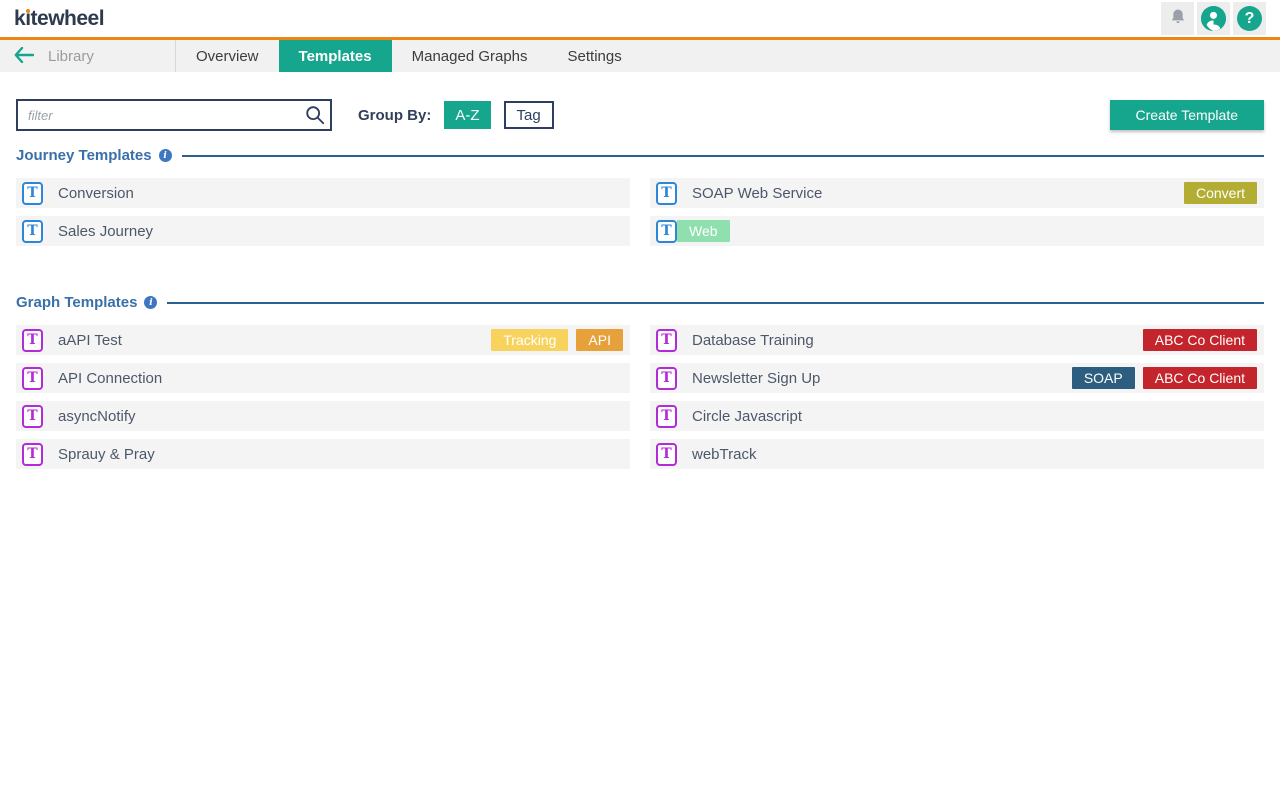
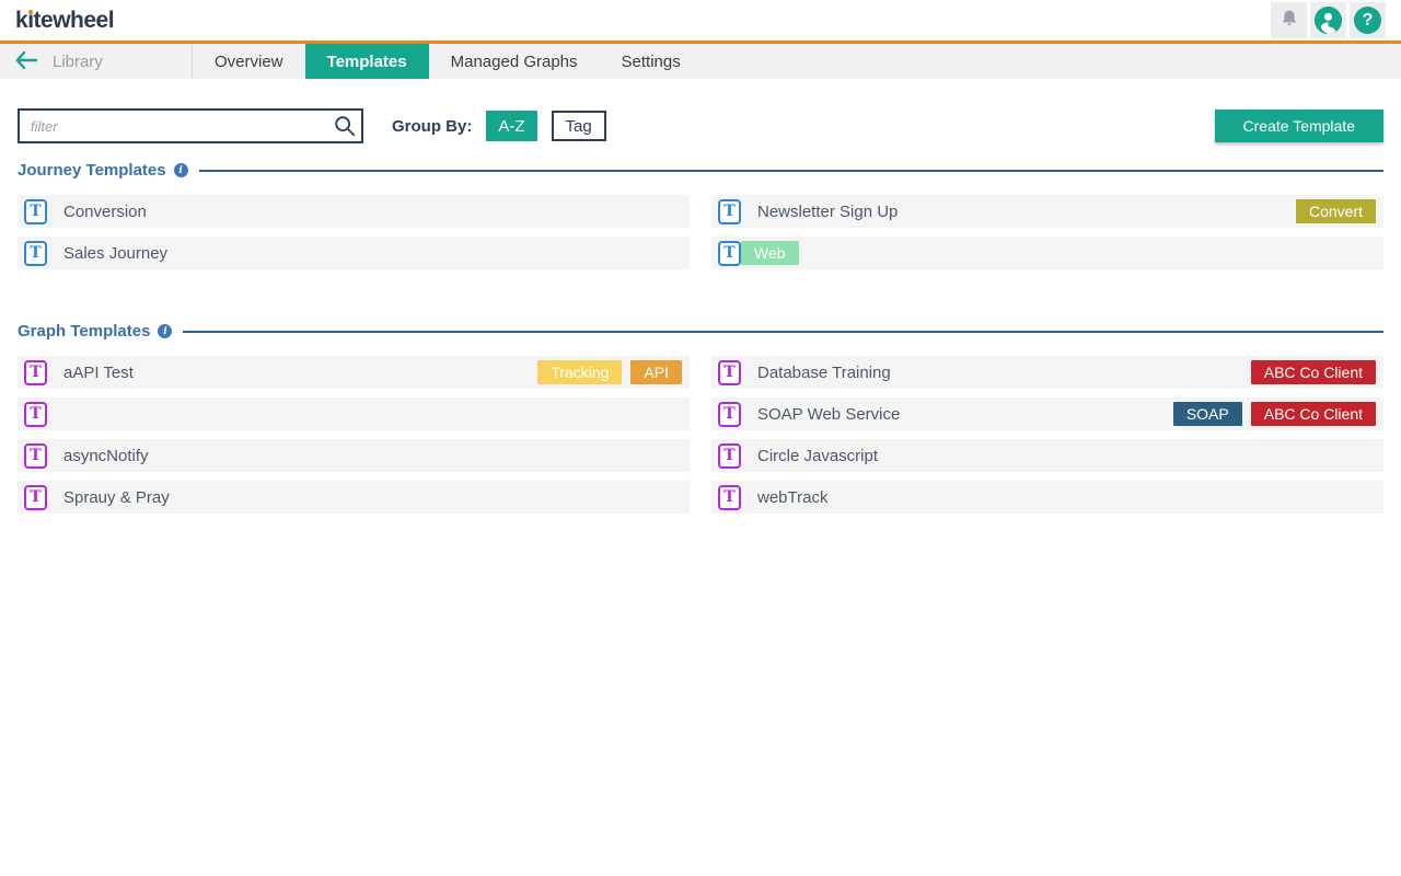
  kıtewheel
  ?
  Library
  Overview
  Templates
  Managed Graphs
  Settings
  filter
  Group By:
  A-Z
  Tag
  Create Template
  Journey Templates
  i
  T
  Conversion
  T
- SOAP Web Service
+ Newsletter Sign Up
  Convert
  T
  Sales Journey
  T
  Web
  Graph Templates
  i
  T
  aAPI Test
  Tracking
  API
  T
  Database Training
  ABC Co Client
  T
- API Connection
  T
- Newsletter Sign Up
+ SOAP Web Service
  SOAP
  ABC Co Client
  T
  asyncNotify
  T
  Circle Javascript
  T
  Sprauy & Pray
  T
  webTrack
